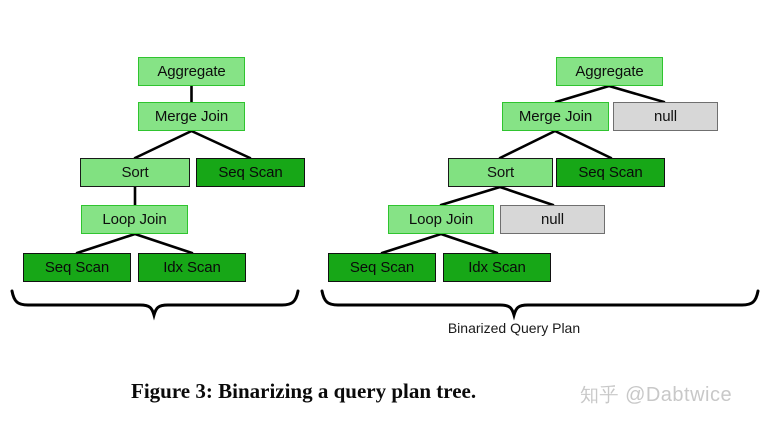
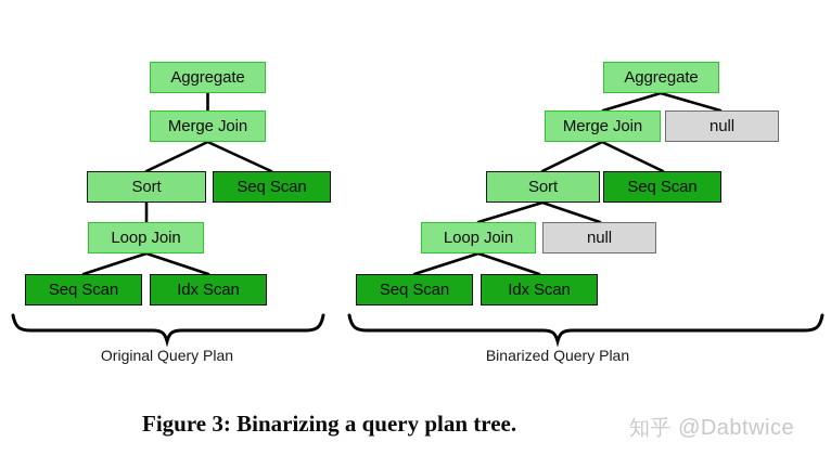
  Aggregate
  Merge Join
  Sort
  Seq Scan
  Loop Join
  Seq Scan
  Idx Scan
  Aggregate
  Merge Join
  null
  Sort
  Seq Scan
  Loop Join
  null
  Seq Scan
  Idx Scan
+ Original Query Plan
  Binarized Query Plan
  Figure 3: Binarizing a query plan tree.
  知乎 @Dabtwice
